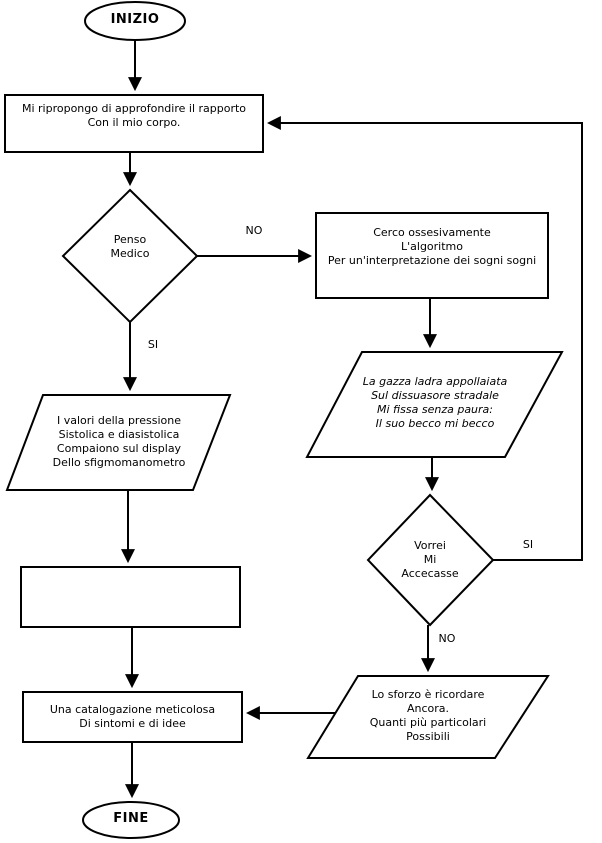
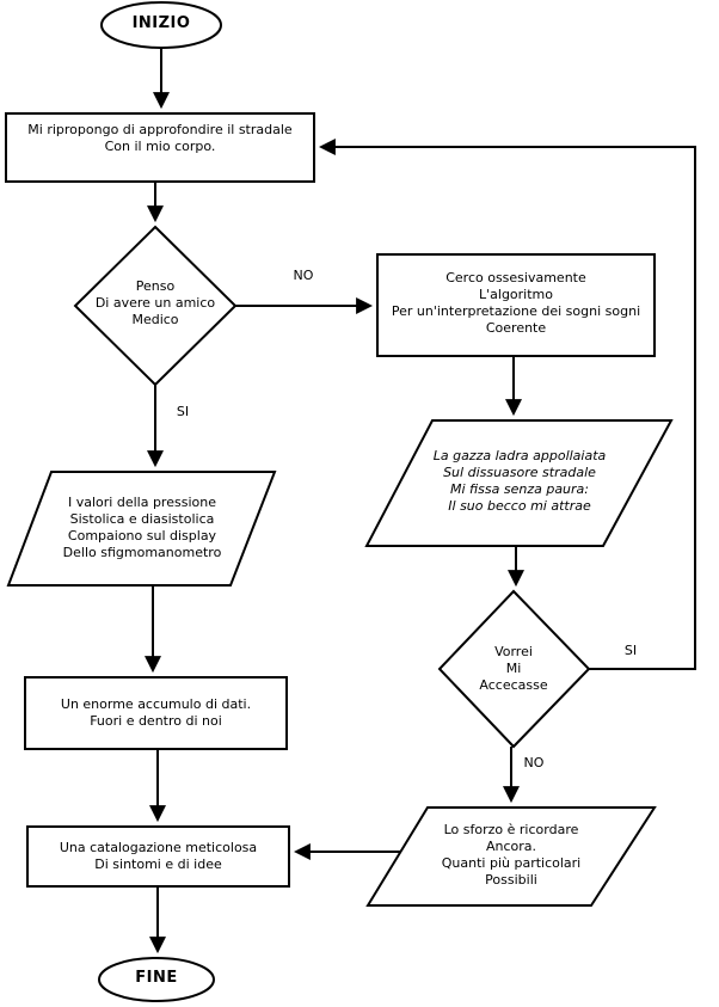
  INIZIO
- Mi ripropongo di approfondire il rapporto
+ Mi ripropongo di approfondire il stradale
  Con il mio corpo.
  Penso
+ Di avere un amico
  Medico
  Cerco ossesivamente
  L'algoritmo
  Per un'interpretazione dei sogni sogni
+ Coerente
  La gazza ladra appollaiata
  Sul dissuasore stradale
  Mi fissa senza paura:
- Il suo becco mi becco
+ Il suo becco mi attrae
  Vorrei
  Mi
  Accecasse
  Lo sforzo è ricordare
  Ancora.
  Quanti più particolari
  Possibili
  I valori della pressione
  Sistolica e diasistolica
  Compaiono sul display
  Dello sfigmomanometro
+ Un enorme accumulo di dati.
+ Fuori e dentro di noi
  Una catalogazione meticolosa
  Di sintomi e di idee
  FINE
  NO
  SI
  SI
  NO
